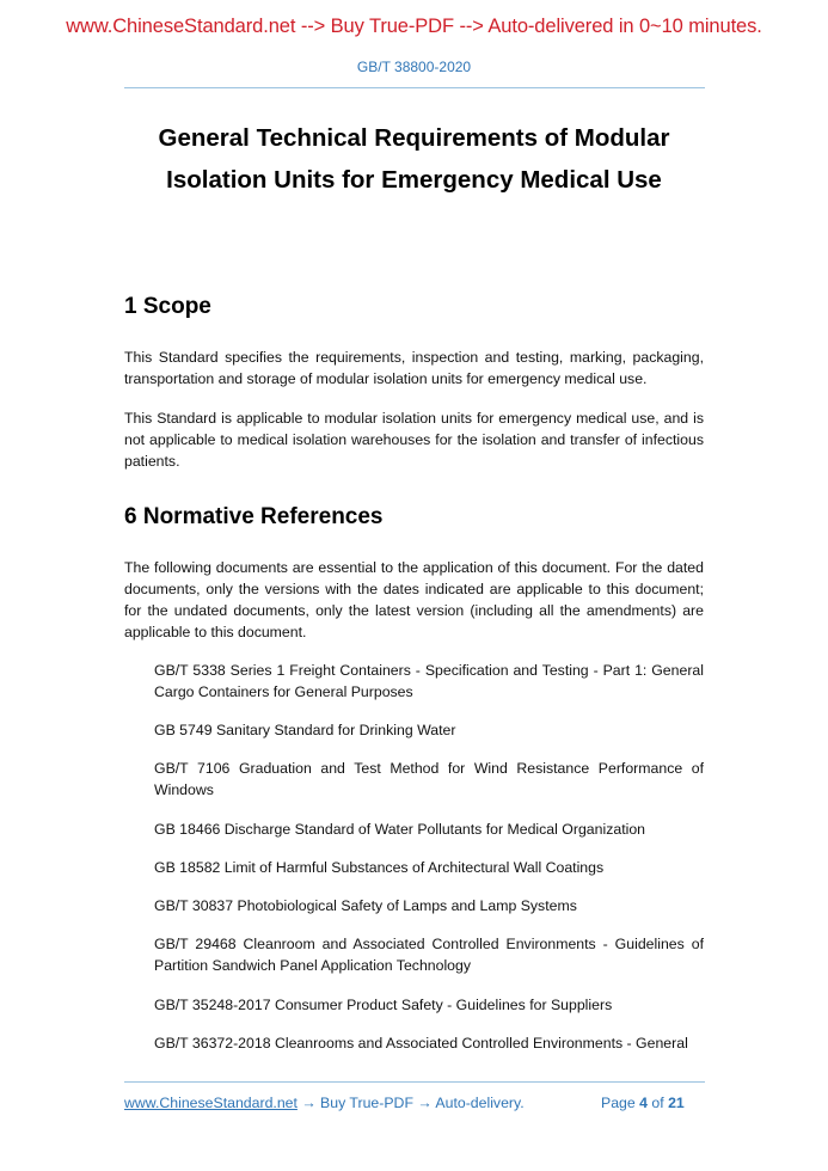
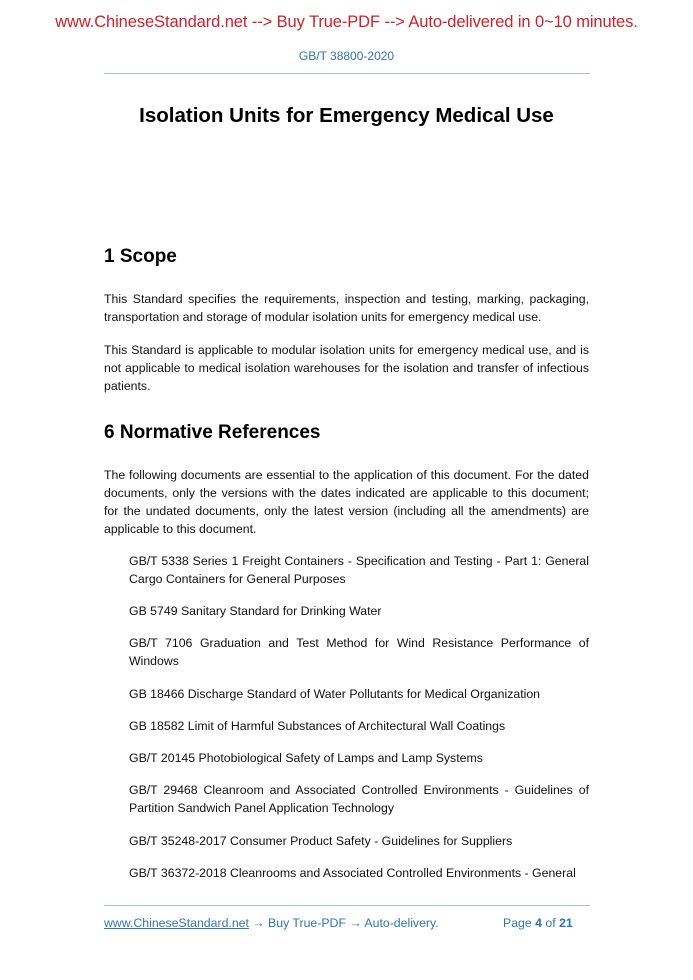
  www.ChineseStandard.net --> Buy True-PDF --> Auto-delivered in 0~10 minutes.
  GB/T 38800-2020
- General Technical Requirements of Modular
  Isolation Units for Emergency Medical Use
  1 Scope
  This Standard specifies the requirements, inspection and testing, marking, packaging, transportation and storage of modular isolation units for emergency medical use.
  This Standard is applicable to modular isolation units for emergency medical use, and is not applicable to medical isolation warehouses for the isolation and transfer of infectious patients.
  6 Normative References
  The following documents are essential to the application of this document. For the dated documents, only the versions with the dates indicated are applicable to this document; for the undated documents, only the latest version (including all the amendments) are applicable to this document.
  GB/T 5338 Series 1 Freight Containers - Specification and Testing - Part 1: General Cargo Containers for General Purposes
  GB 5749 Sanitary Standard for Drinking Water
  GB/T 7106 Graduation and Test Method for Wind Resistance Performance of Windows
  GB 18466 Discharge Standard of Water Pollutants for Medical Organization
  GB 18582 Limit of Harmful Substances of Architectural Wall Coatings
- GB/T 30837 Photobiological Safety of Lamps and Lamp Systems
+ GB/T 20145 Photobiological Safety of Lamps and Lamp Systems
  GB/T 29468 Cleanroom and Associated Controlled Environments - Guidelines of Partition Sandwich Panel Application Technology
  GB/T 35248-2017 Consumer Product Safety - Guidelines for Suppliers
  GB/T 36372-2018 Cleanrooms and Associated Controlled Environments - General
  www.ChineseStandard.net → Buy True-PDF → Auto-delivery.
  Page 4 of 21
